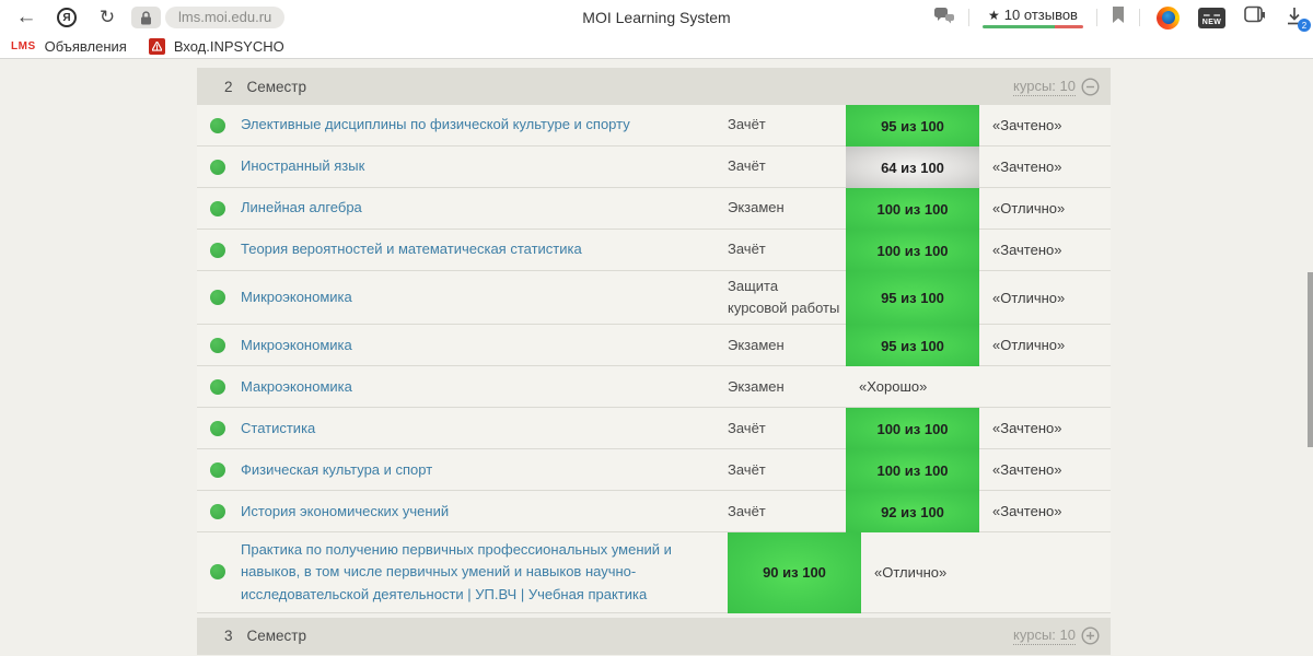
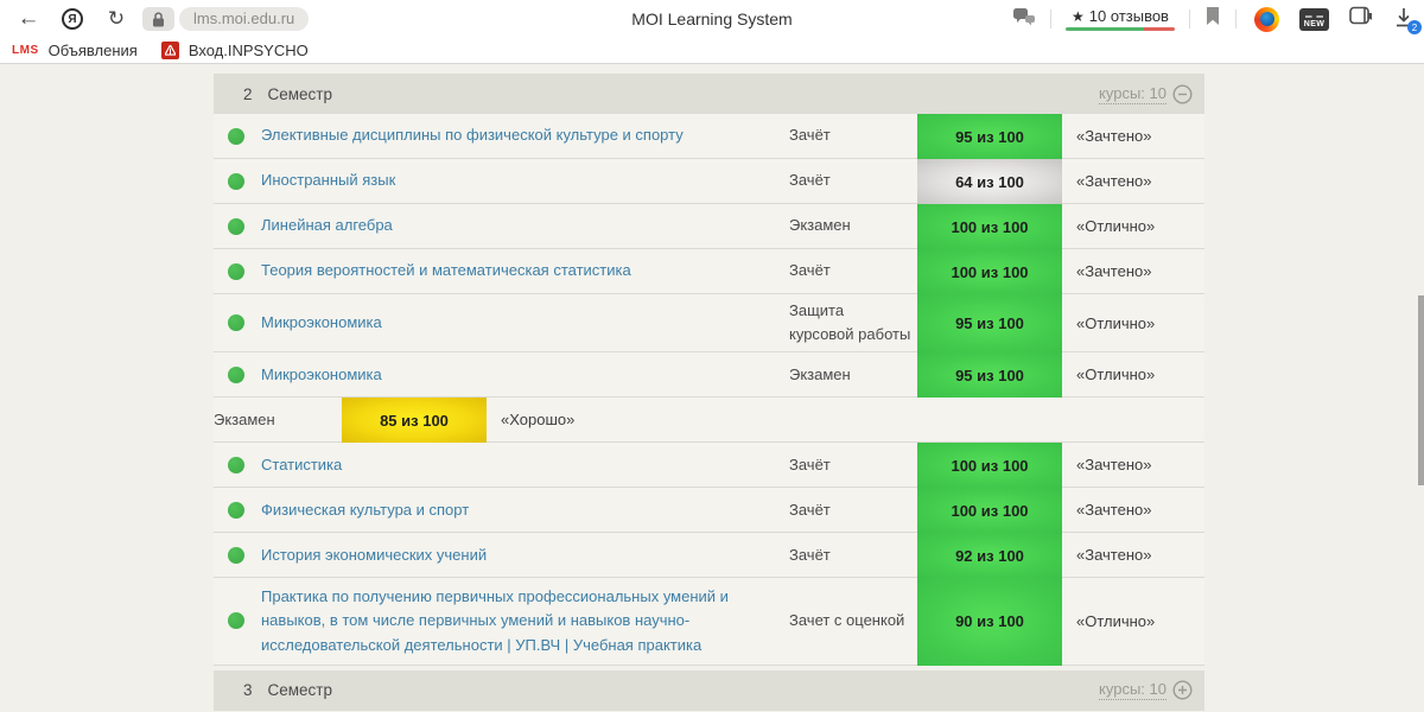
  ←
  Я
  ↻
  lms.moi.edu.ru
  MOI Learning System
  ★
  10 отзывов
  2
  LMS
  Объявления
  Вход.INPSYCHO
  2
  Семестр
  курсы: 10
  Элективные дисциплины по физической культуре и спорту
  Зачёт
  95 из 100
  «Зачтено»
  Иностранный язык
  Зачёт
  64 из 100
  «Зачтено»
  Линейная алгебра
  Экзамен
  100 из 100
  «Отлично»
  Теория вероятностей и математическая статистика
  Зачёт
  100 из 100
  «Зачтено»
  Микроэкономика
  Защита курсовой работы
  95 из 100
  «Отлично»
  Микроэкономика
  Экзамен
  95 из 100
  «Отлично»
- Макроэкономика
  Экзамен
+ 85 из 100
  «Хорошо»
  Статистика
  Зачёт
  100 из 100
  «Зачтено»
  Физическая культура и спорт
  Зачёт
  100 из 100
  «Зачтено»
  История экономических учений
  Зачёт
  92 из 100
  «Зачтено»
  Практика по получению первичных профессиональных умений и навыков, в том числе первичных умений и навыков научно-исследовательской деятельности | УП.ВЧ | Учебная практика
+ Зачет с оценкой
  90 из 100
  «Отлично»
  3
  Семестр
  курсы: 10
